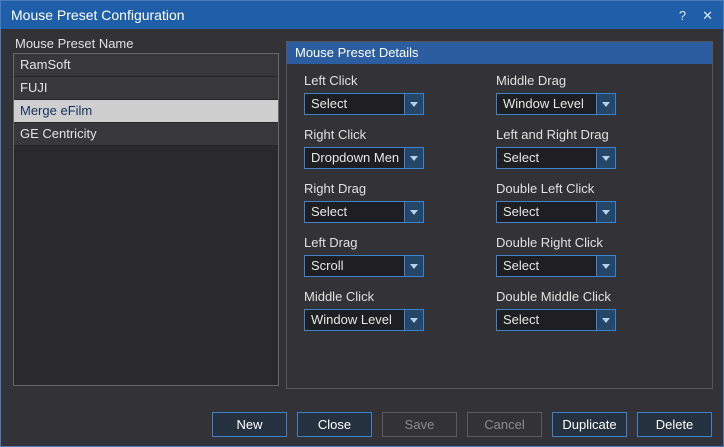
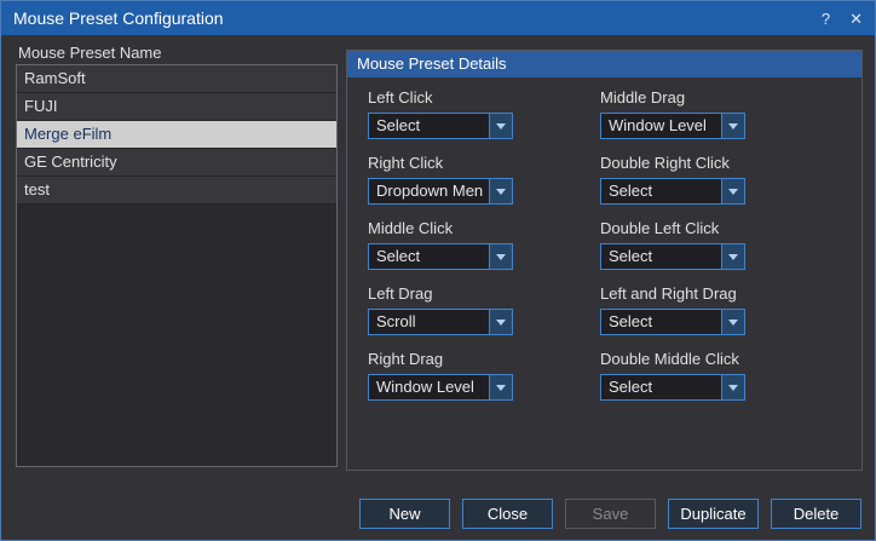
  Mouse Preset Configuration
  ?
  ✕
  Mouse Preset Name
  RamSoft
  FUJI
  Merge eFilm
  GE Centricity
+ test
  Mouse Preset Details
  Left Click
  Select
  Middle Drag
  Window Level
  Right Click
  Dropdown Men
- Left and Right Drag
+ Double Right Click
  Select
- Right Drag
+ Middle Click
  Select
  Double Left Click
  Select
  Left Drag
  Scroll
- Double Right Click
+ Left and Right Drag
  Select
- Middle Click
+ Right Drag
  Window Level
  Double Middle Click
  Select
  New
  Close
  Save
- Cancel
  Duplicate
  Delete
